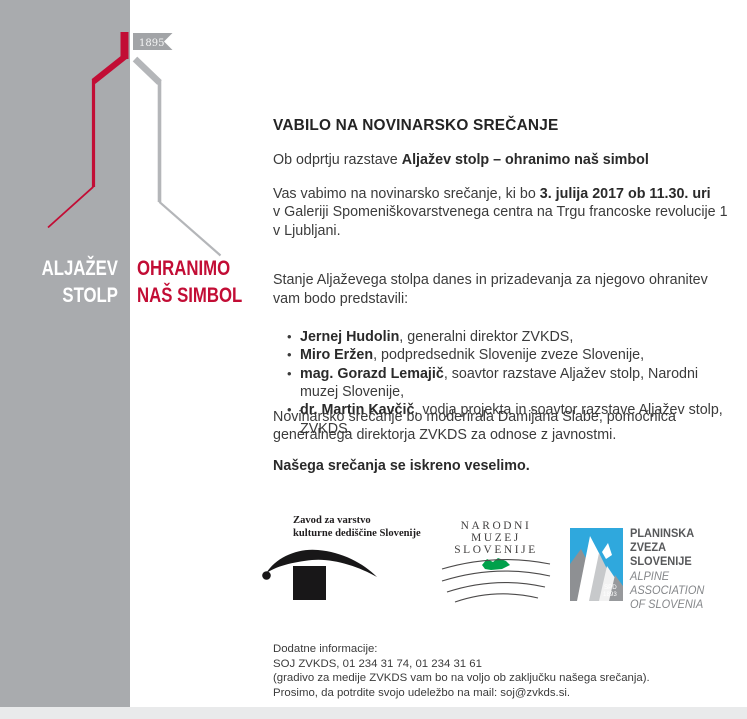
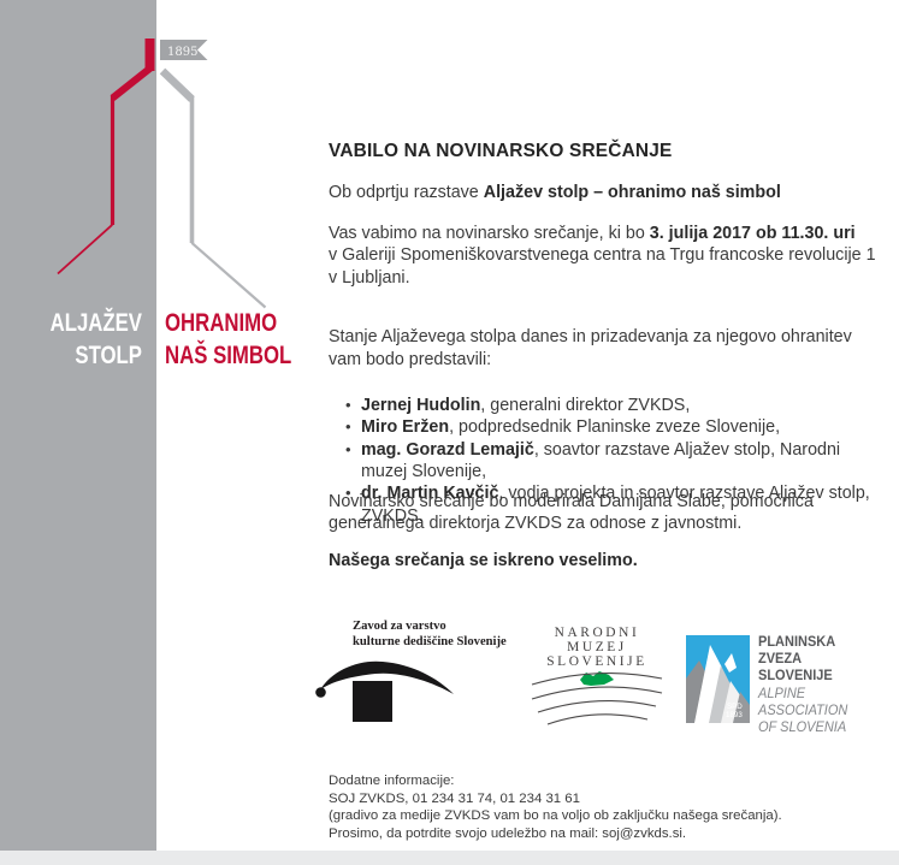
  1895
  ALJAŽEV
  STOLP
  OHRANIMO
  NAŠ SIMBOL
  VABILO NA NOVINARSKO SREČANJE
  Ob odprtju razstave Aljažev stolp – ohranimo naš simbol
  Vas vabimo na novinarsko srečanje, ki bo 3. julija 2017 ob 11.30. uri
  v Galeriji Spomeniškovarstvenega centra na Trgu francoske revolucije 1
  v Ljubljani.
  Stanje Aljaževega stolpa danes in prizadevanja za njegovo ohranitev
  vam bodo predstavili:
  Jernej Hudolin, generalni direktor ZVKDS,
- Miro Eržen, podpredsednik Slovenije zveze Slovenije,
+ Miro Eržen, podpredsednik Planinske zveze Slovenije,
  mag. Gorazd Lemajič, soavtor razstave Aljažev stolp, Narodni
  muzej Slovenije,
  dr. Martin Kavčič, vodja projekta in soavtor razstave Aljažev stolp,
  ZVKDS.
  Novinarsko srečanje bo moderirala Damijana Slabe, pomočnica
  generalnega direktorja ZVKDS za odnose z javnostmi.
  Našega srečanja se iskreno veselimo.
  Zavod za varstvo
  kulturne dediščine Slovenije
  NARODNI
  MUZEJ
  SLOVENIJE
  PLANINSKA
  ZVEZA
  SLOVENIJE
  ALPINE
  ASSOCIATION
  OF SLOVENIA
  Dodatne informacije:
  SOJ ZVKDS, 01 234 31 74, 01 234 31 61
  (gradivo za medije ZVKDS vam bo na voljo ob zaključku našega srečanja).
  Prosimo, da potrdite svojo udeležbo na mail: soj@zvkds.si.
